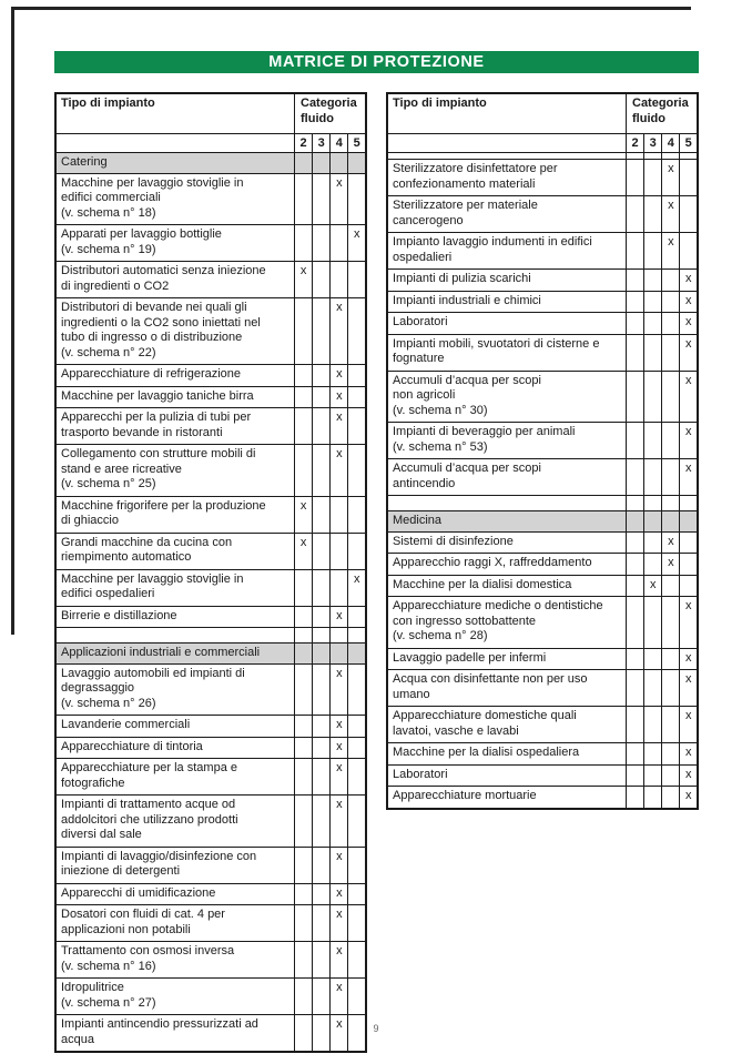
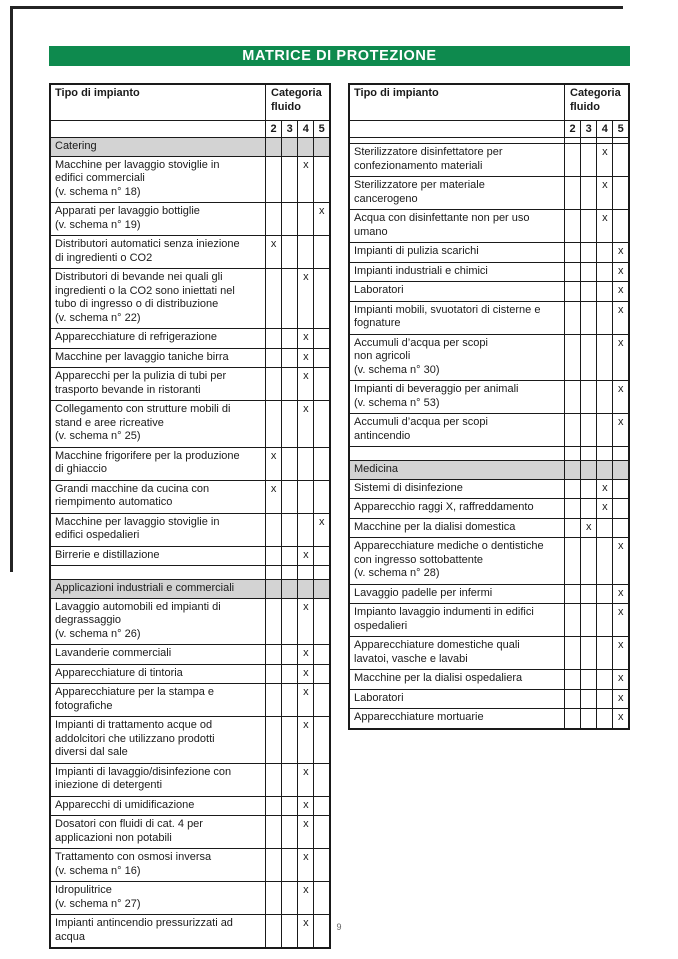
  MATRICE DI PROTEZIONE
  Tipo di impianto	Categoria fluido
  	2	3	4	5
  Catering
  Macchine per lavaggio stoviglie in edifici commerciali (v. schema n° 18)			x
  Apparati per lavaggio bottiglie (v. schema n° 19)				x
  Distributori automatici senza iniezione di ingredienti o CO2	x
  Distributori di bevande nei quali gli ingredienti o la CO2 sono iniettati nel tubo di ingresso o di distribuzione (v. schema n° 22)			x
  Apparecchiature di refrigerazione			x
  Macchine per lavaggio taniche birra			x
  Apparecchi per la pulizia di tubi per trasporto bevande in ristoranti			x
  Collegamento con strutture mobili di stand e aree ricreative (v. schema n° 25)			x
  Macchine frigorifere per la produzione di ghiaccio	x
  Grandi macchine da cucina con riempimento automatico	x
  Macchine per lavaggio stoviglie in edifici ospedalieri				x
  Birrerie e distillazione			x
  Applicazioni industriali e commerciali
  Lavaggio automobili ed impianti di degrassaggio (v. schema n° 26)			x
  Lavanderie commerciali			x
  Apparecchiature di tintoria			x
  Apparecchiature per la stampa e fotografiche			x
  Impianti di trattamento acque od addolcitori che utilizzano prodotti diversi dal sale			x
  Impianti di lavaggio/disinfezione con iniezione di detergenti			x
  Apparecchi di umidificazione			x
  Dosatori con fluidi di cat. 4 per applicazioni non potabili			x
  Trattamento con osmosi inversa (v. schema n° 16)			x
  Idropulitrice (v. schema n° 27)			x
  Impianti antincendio pressurizzati ad acqua			x
  Tipo di impianto	Categoria fluido
  	2	3	4	5
  Sterilizzatore disinfettatore per confezionamento materiali			x
  Sterilizzatore per materiale cancerogeno			x
- Impianto lavaggio indumenti in edifici ospedalieri			x
+ Acqua con disinfettante non per uso umano			x
  Impianti di pulizia scarichi				x
  Impianti industriali e chimici				x
  Laboratori				x
  Impianti mobili, svuotatori di cisterne e fognature				x
  Accumuli d’acqua per scopi non agricoli (v. schema n° 30)				x
  Impianti di beveraggio per animali (v. schema n° 53)				x
  Accumuli d’acqua per scopi antincendio				x
  Medicina
  Sistemi di disinfezione			x
  Apparecchio raggi X, raffreddamento			x
  Macchine per la dialisi domestica		x
  Apparecchiature mediche o dentistiche con ingresso sottobattente (v. schema n° 28)				x
  Lavaggio padelle per infermi				x
- Acqua con disinfettante non per uso umano				x
+ Impianto lavaggio indumenti in edifici ospedalieri				x
  Apparecchiature domestiche quali lavatoi, vasche e lavabi				x
  Macchine per la dialisi ospedaliera				x
  Laboratori				x
  Apparecchiature mortuarie				x
  9
